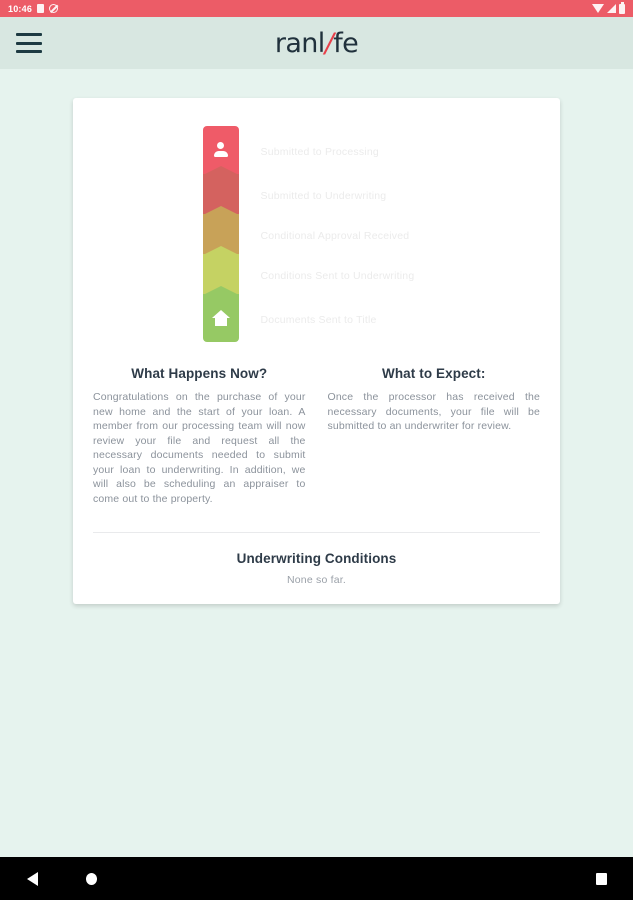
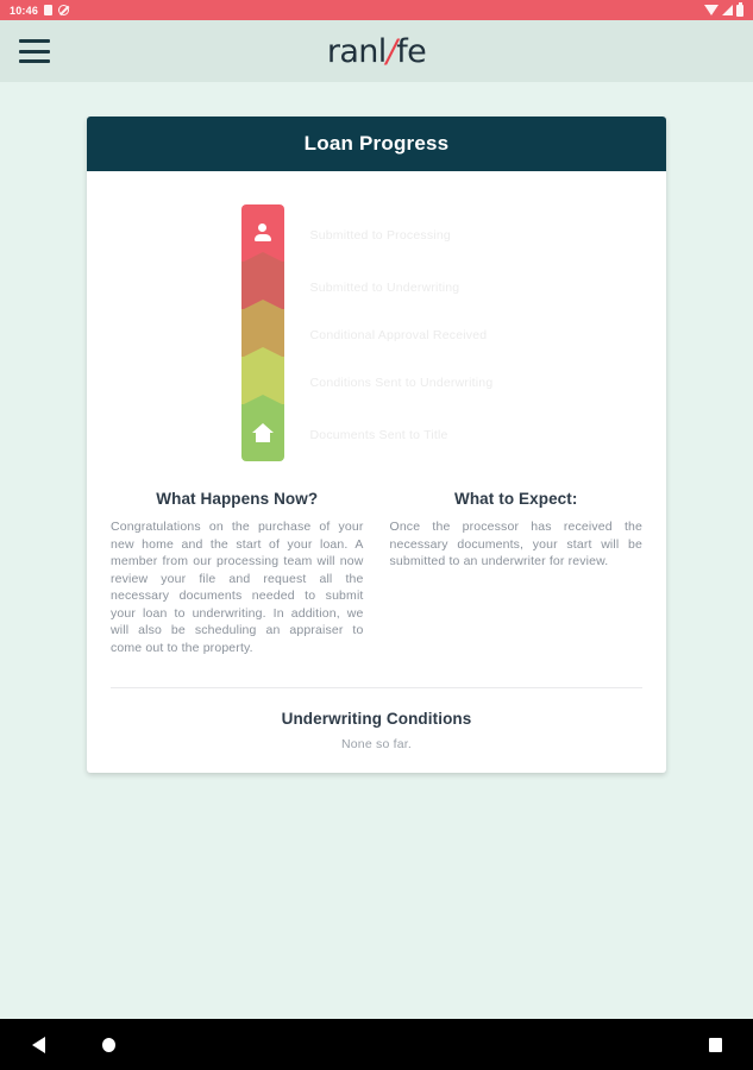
  10:46
  ranl/fe
+ Loan Progress
  What Happens Now?
  Congratulations on the purchase of your new home and the start of your loan. A member from our processing team will now review your file and request all the necessary documents needed to submit your loan to underwriting. In addition, we will also be scheduling an appraiser to come out to the property.
  What to Expect:
- Once the processor has received the necessary documents, your file will be submitted to an underwriter for review.
+ Once the processor has received the necessary documents, your start will be submitted to an underwriter for review.
  Underwriting Conditions
  None so far.
